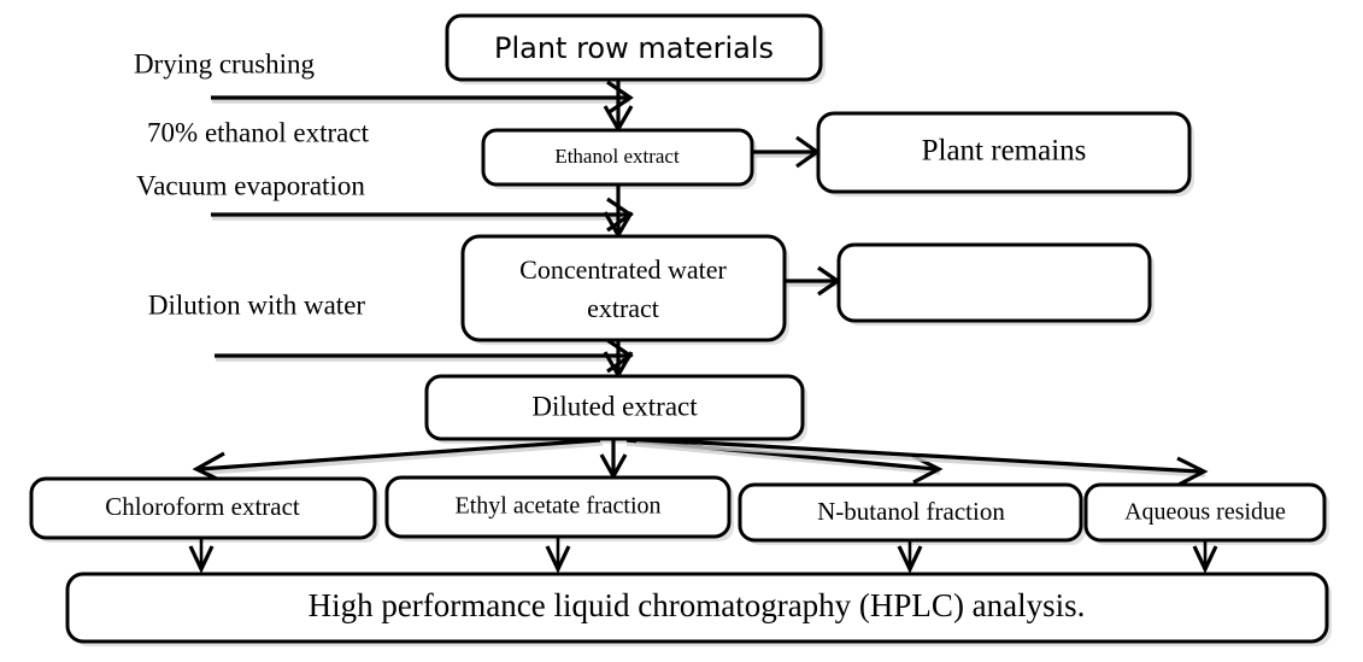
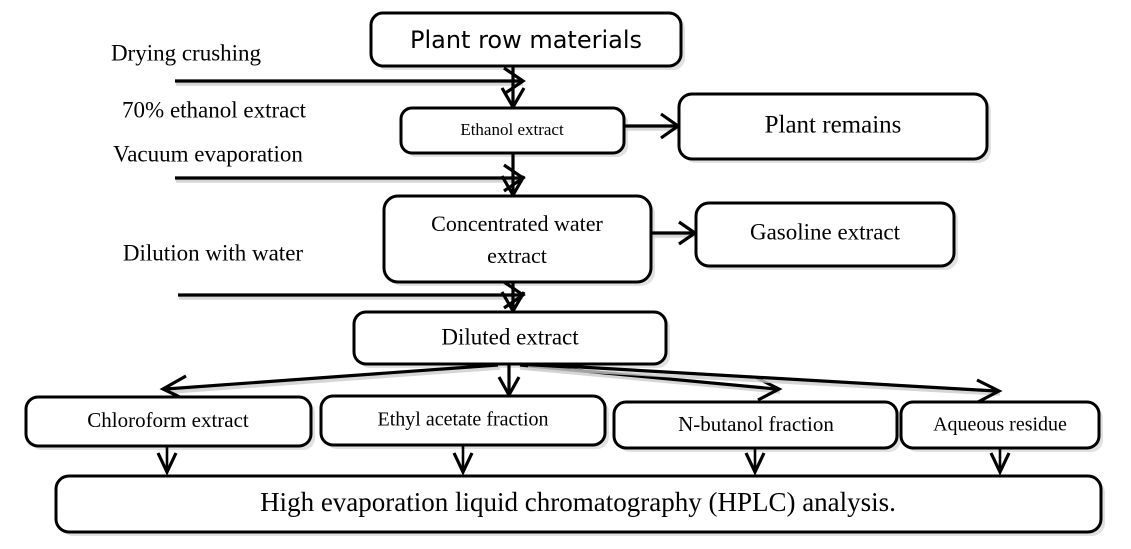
  Plant row materials
  Ethanol extract
  Plant remains
  Concentrated water
  extract
+ Gasoline extract
  Diluted extract
  Chloroform extract
  Ethyl acetate fraction
  N-butanol fraction
  Aqueous residue
- High performance liquid chromatography (HPLC) analysis.
+ High evaporation liquid chromatography (HPLC) analysis.
  Drying crushing
  70% ethanol extract
  Vacuum evaporation
  Dilution with water
